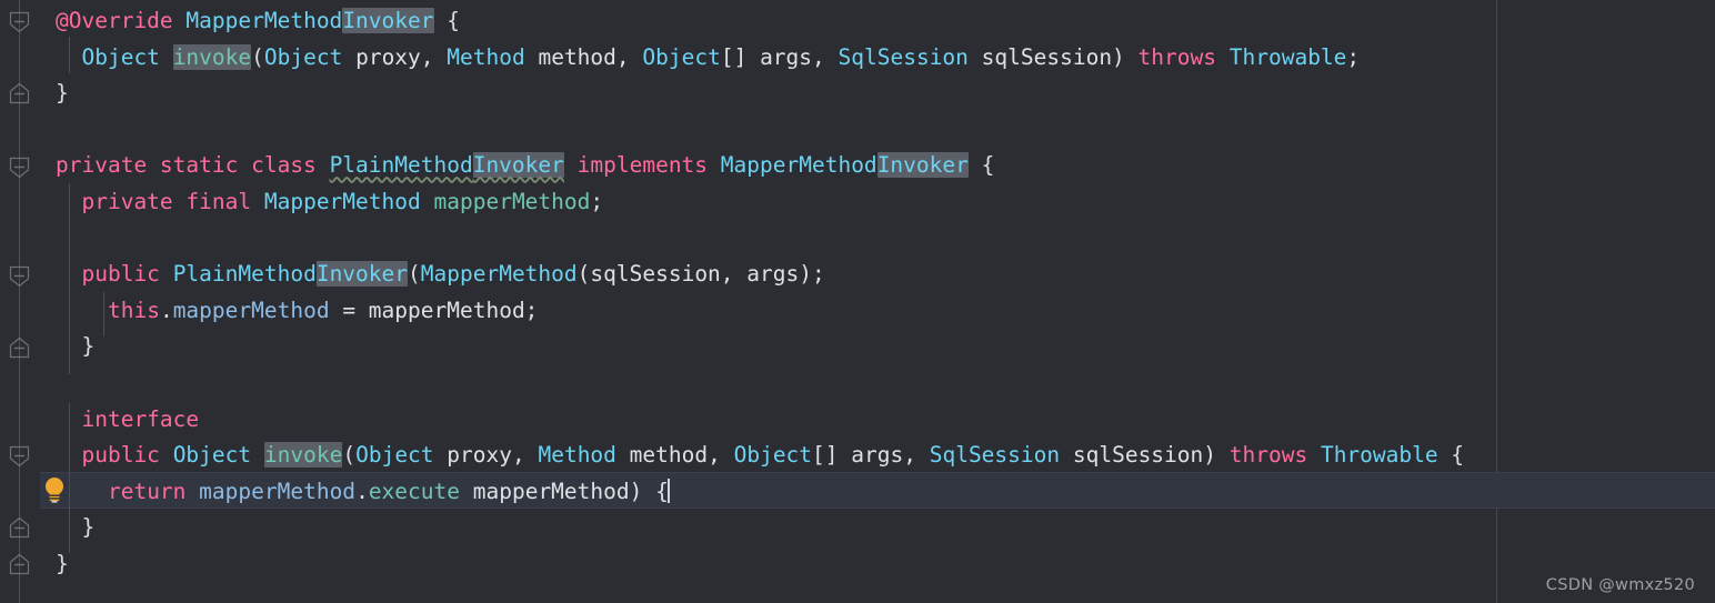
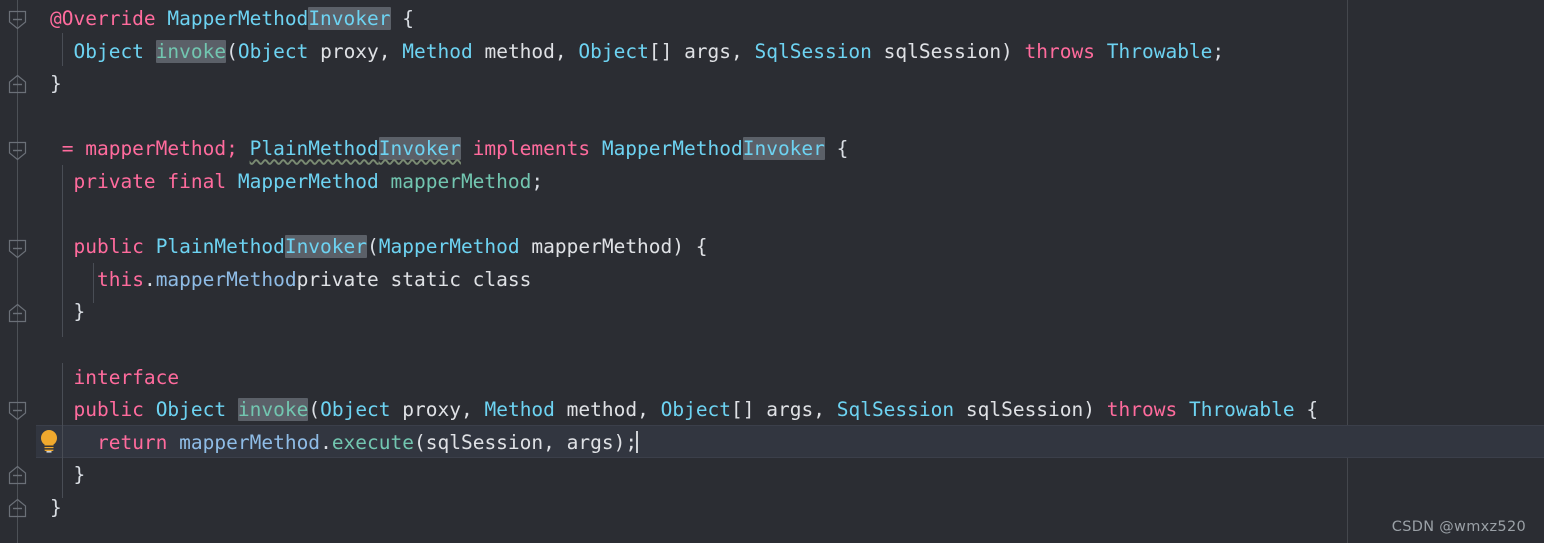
  @Override MapperMethodInvoker {
  Object invoke(Object proxy, Method method, Object[] args, SqlSession sqlSession) throws Throwable;
  }
- private static class PlainMethodInvoker implements MapperMethodInvoker {
+ = mapperMethod; PlainMethodInvoker implements MapperMethodInvoker {
  private final MapperMethod mapperMethod;
- public PlainMethodInvoker(MapperMethod(sqlSession, args);
+ public PlainMethodInvoker(MapperMethod mapperMethod) {
- this.mapperMethod = mapperMethod;
+ this.mapperMethodprivate static class
  }
  interface
  public Object invoke(Object proxy, Method method, Object[] args, SqlSession sqlSession) throws Throwable {
- return mapperMethod.execute mapperMethod) {
+ return mapperMethod.execute(sqlSession, args);
  }
  }
  CSDN @wmxz520
